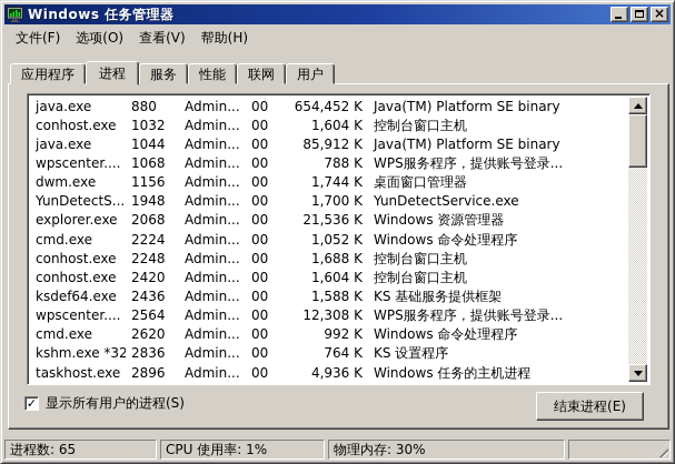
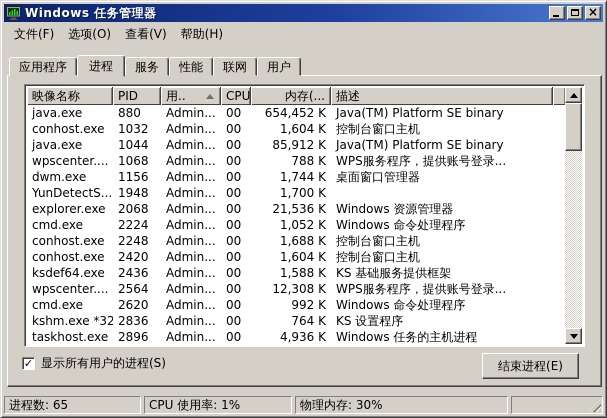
  Windows 任务管理器
  ×
  文件(F)
  选项(O)
  查看(V)
  帮助(H)
  应用程序
  进程
  服务
  性能
  联网
  用户
+ 映像名称
+ PID
+ 用..
+ CPU
+ 内存(...
+ 描述
  java.exe
  880
  Admin...
  00
  654,452 K
  Java(TM) Platform SE binary
  conhost.exe
  1032
  Admin...
  00
  1,604 K
  控制台窗口主机
  java.exe
  1044
  Admin...
  00
  85,912 K
  Java(TM) Platform SE binary
  wpscenter....
  1068
  Admin...
  00
  788 K
  WPS服务程序，提供账号登录...
  dwm.exe
  1156
  Admin...
  00
  1,744 K
  桌面窗口管理器
  YunDetectS...
  1948
  Admin...
  00
  1,700 K
- YunDetectService.exe
  explorer.exe
  2068
  Admin...
  00
  21,536 K
  Windows 资源管理器
  cmd.exe
  2224
  Admin...
  00
  1,052 K
  Windows 命令处理程序
  conhost.exe
  2248
  Admin...
  00
  1,688 K
  控制台窗口主机
  conhost.exe
  2420
  Admin...
  00
  1,604 K
  控制台窗口主机
  ksdef64.exe
  2436
  Admin...
  00
  1,588 K
  KS 基础服务提供框架
  wpscenter....
  2564
  Admin...
  00
  12,308 K
  WPS服务程序，提供账号登录...
  cmd.exe
  2620
  Admin...
  00
  992 K
  Windows 命令处理程序
  kshm.exe *32
  2836
  Admin...
  00
  764 K
  KS 设置程序
  taskhost.exe
  2896
  Admin...
  00
  4,936 K
  Windows 任务的主机进程
  ✓
  显示所有用户的进程(S)
  结束进程(E)
  进程数: 65
  CPU 使用率: 1%
  物理内存: 30%
